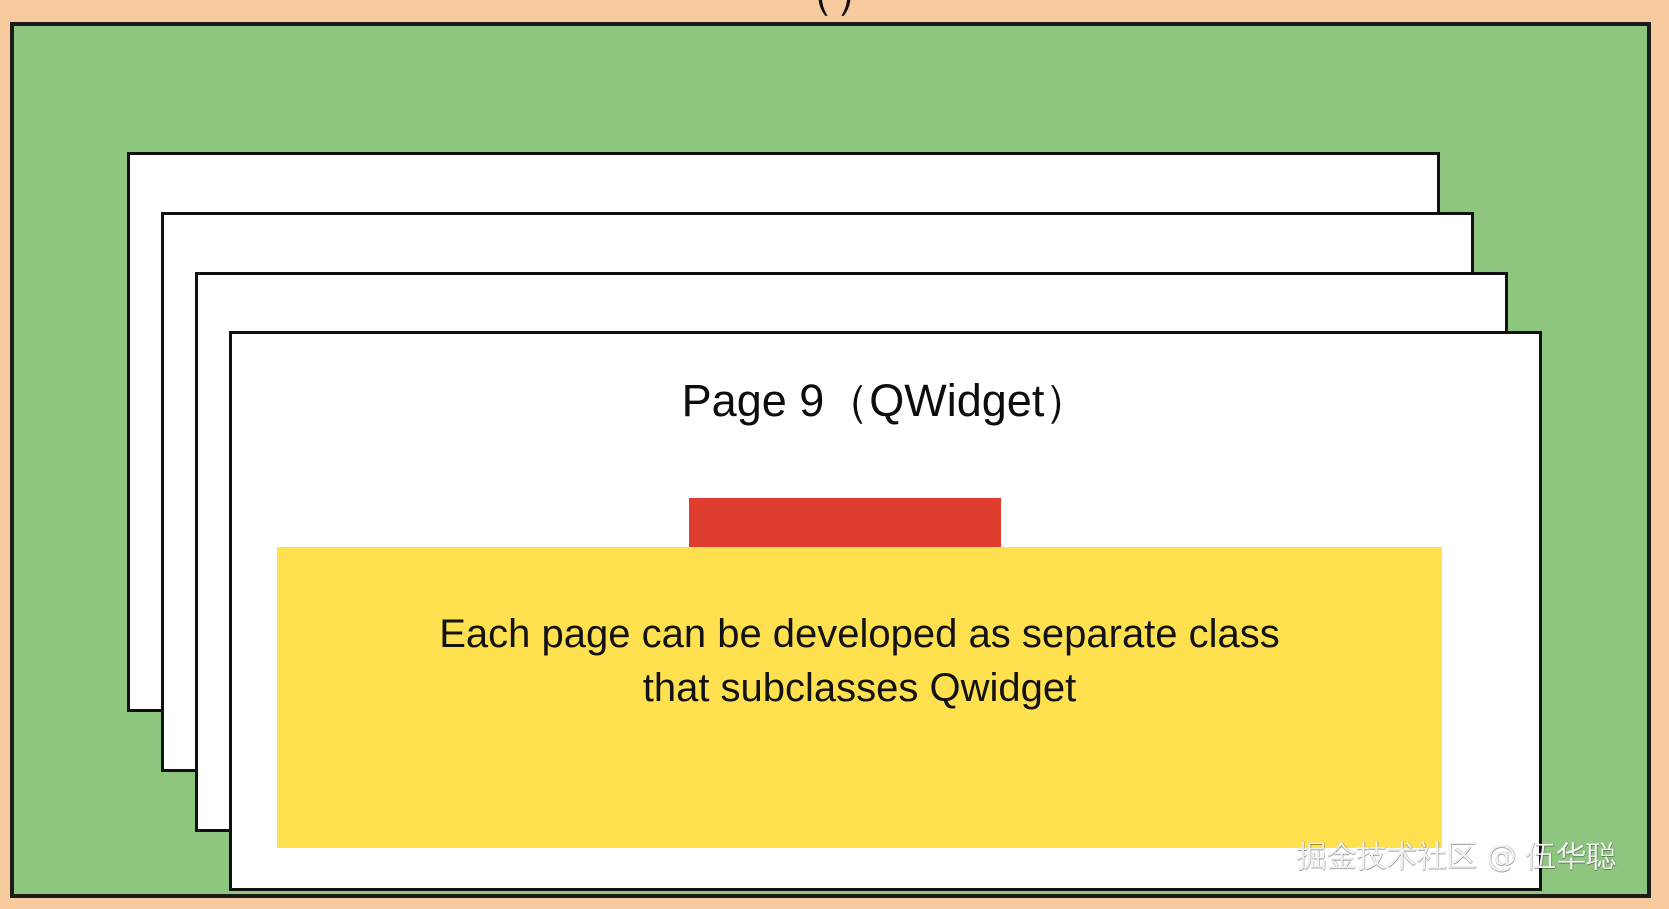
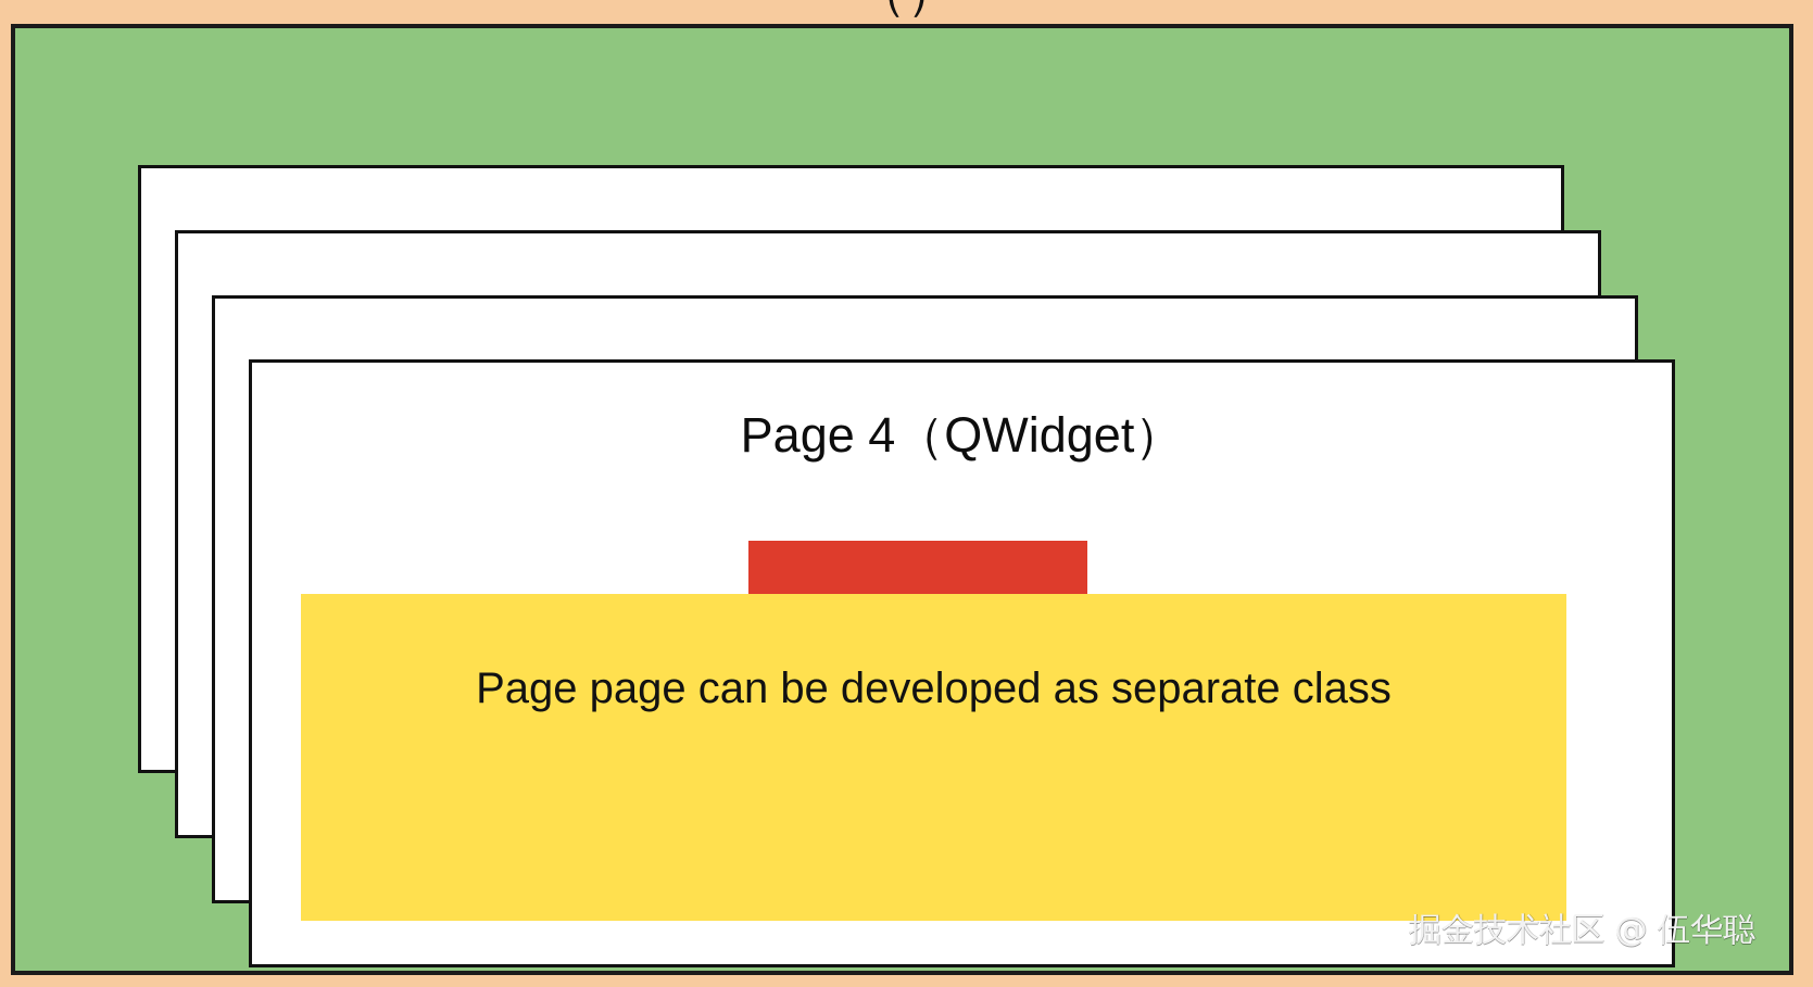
- Page 9（QWidget）
+ Page 4（QWidget）
- Each page can be developed as separate class
+ Page page can be developed as separate class
- that subclasses Qwidget
  掘金技术社区 @ 伍华聪
